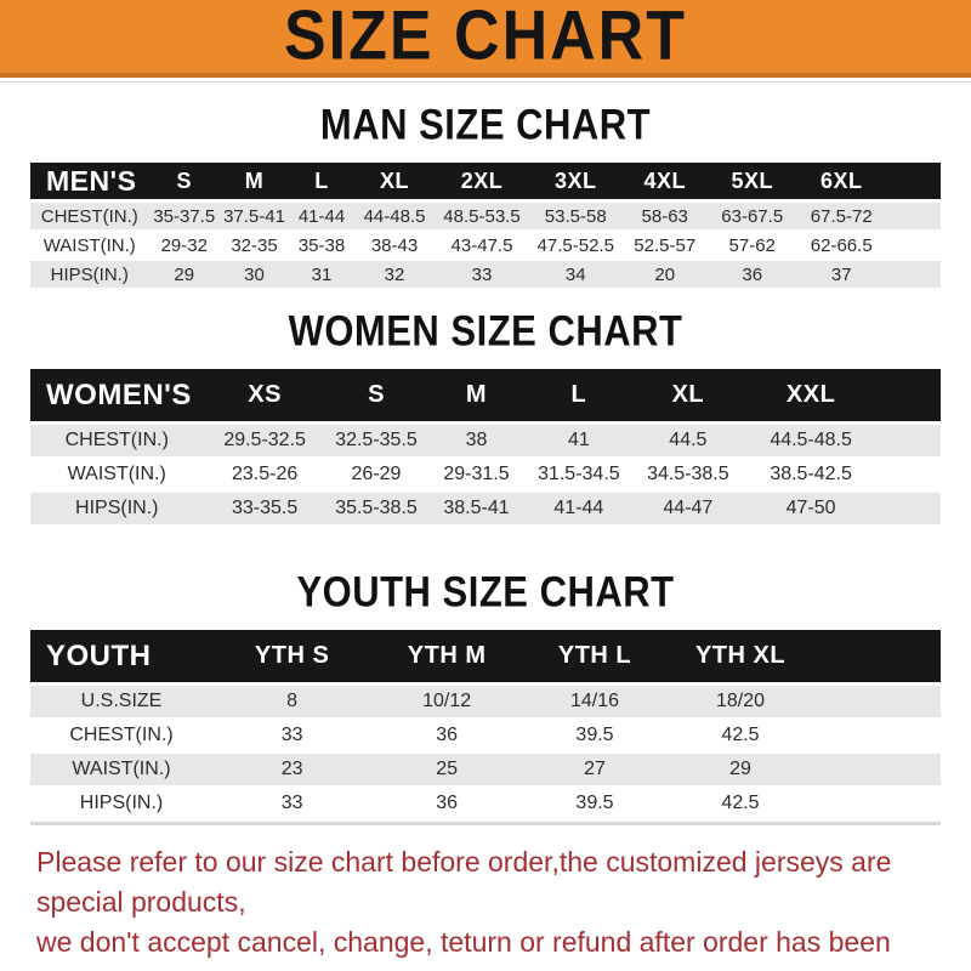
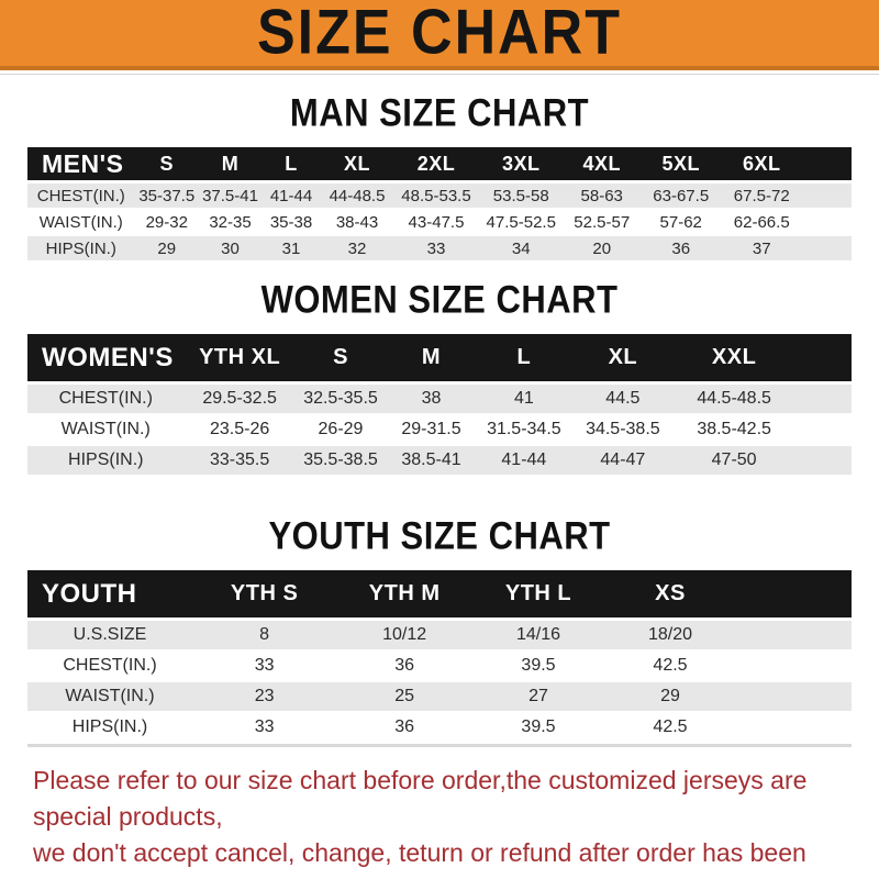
  SIZE CHART
  MAN SIZE CHART
  MEN'S	S	M	L	XL	2XL	3XL	4XL	5XL	6XL
  CHEST(IN.)	35-37.5	37.5-41	41-44	44-48.5	48.5-53.5	53.5-58	58-63	63-67.5	67.5-72
  WAIST(IN.)	29-32	32-35	35-38	38-43	43-47.5	47.5-52.5	52.5-57	57-62	62-66.5
  HIPS(IN.)	29	30	31	32	33	34	20	36	37
  WOMEN SIZE CHART
- WOMEN'S	XS	S	M	L	XL	XXL
+ WOMEN'S	YTH XL	S	M	L	XL	XXL
  CHEST(IN.)	29.5-32.5	32.5-35.5	38	41	44.5	44.5-48.5
  WAIST(IN.)	23.5-26	26-29	29-31.5	31.5-34.5	34.5-38.5	38.5-42.5
  HIPS(IN.)	33-35.5	35.5-38.5	38.5-41	41-44	44-47	47-50
  YOUTH SIZE CHART
- YOUTH	YTH S	YTH M	YTH L	YTH XL
+ YOUTH	YTH S	YTH M	YTH L	XS
  U.S.SIZE	8	10/12	14/16	18/20
  CHEST(IN.)	33	36	39.5	42.5
  WAIST(IN.)	23	25	27	29
  HIPS(IN.)	33	36	39.5	42.5
  Please refer to our size chart before order,the customized jerseys are special products,
  we don't accept cancel, change, teturn or refund after order has been
